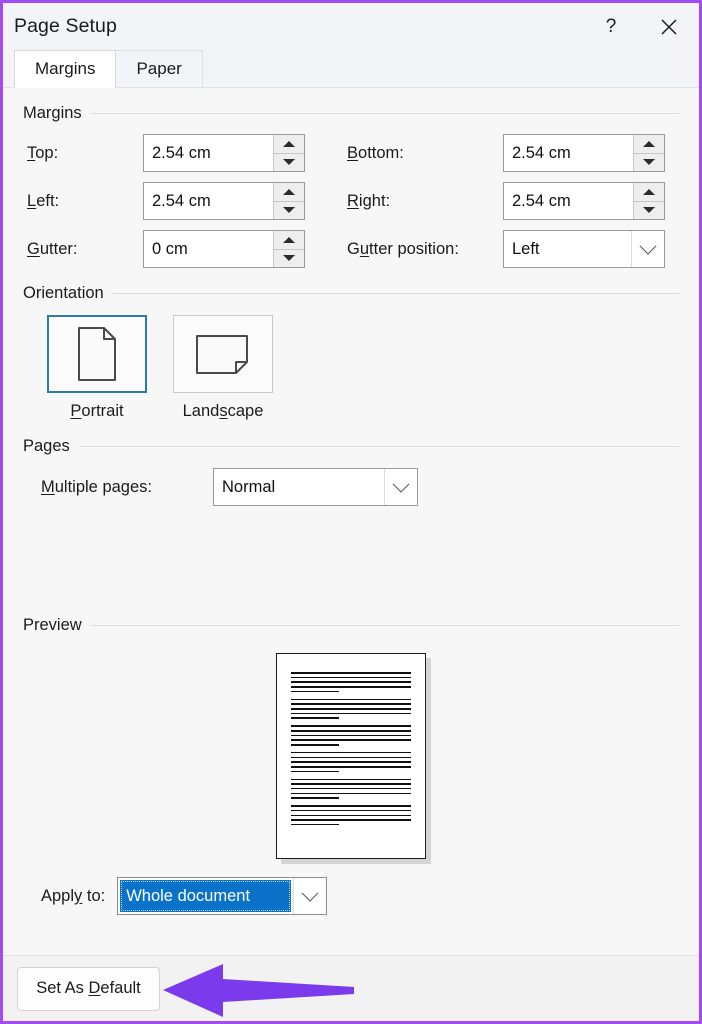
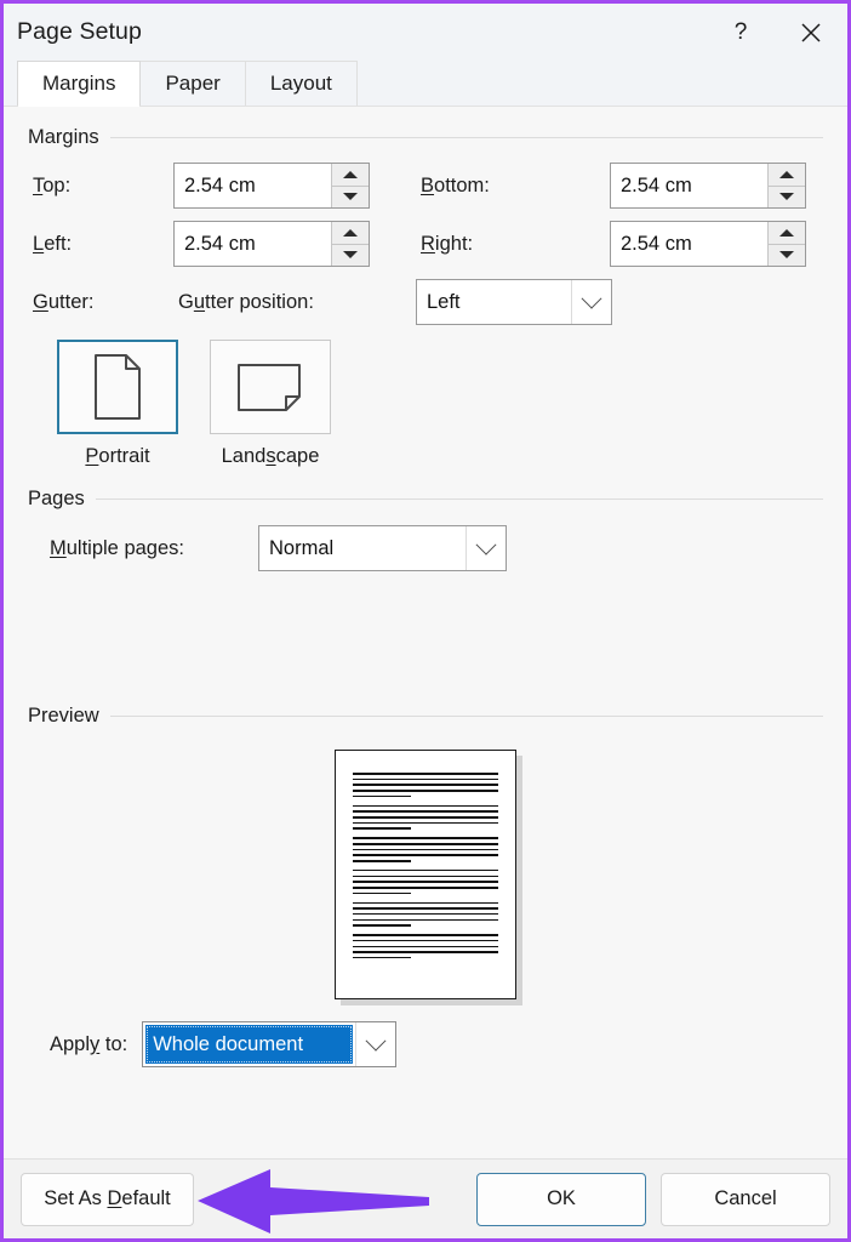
  Page Setup
  ?
  Margins
  Paper
+ Layout
  Margins
  Top:
  2.54 cm
  Bottom:
  2.54 cm
  Left:
  2.54 cm
  Right:
  2.54 cm
  Gutter:
- 0 cm
  Gutter position:
  Left
- Orientation
  Portrait
  Landscape
  Pages
  Multiple pages:
  Normal
  Preview
  Apply to:
  Whole document
  Set As Default
+ OK
+ Cancel
